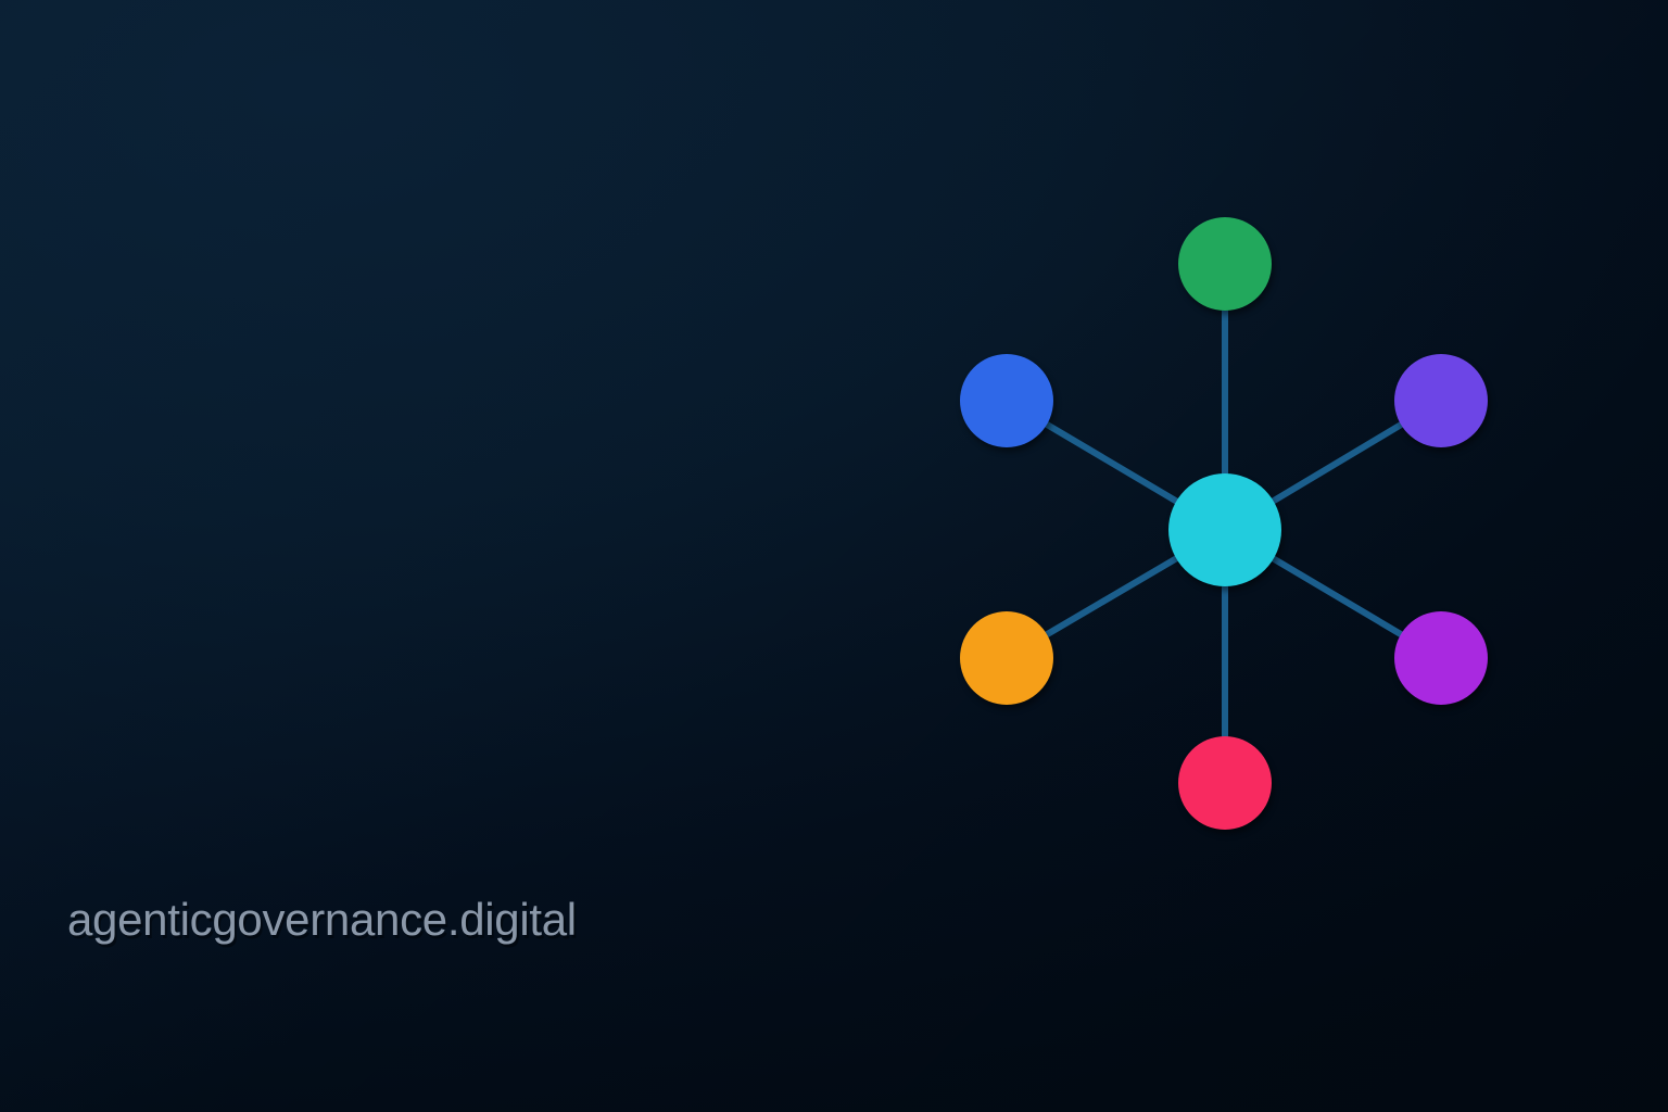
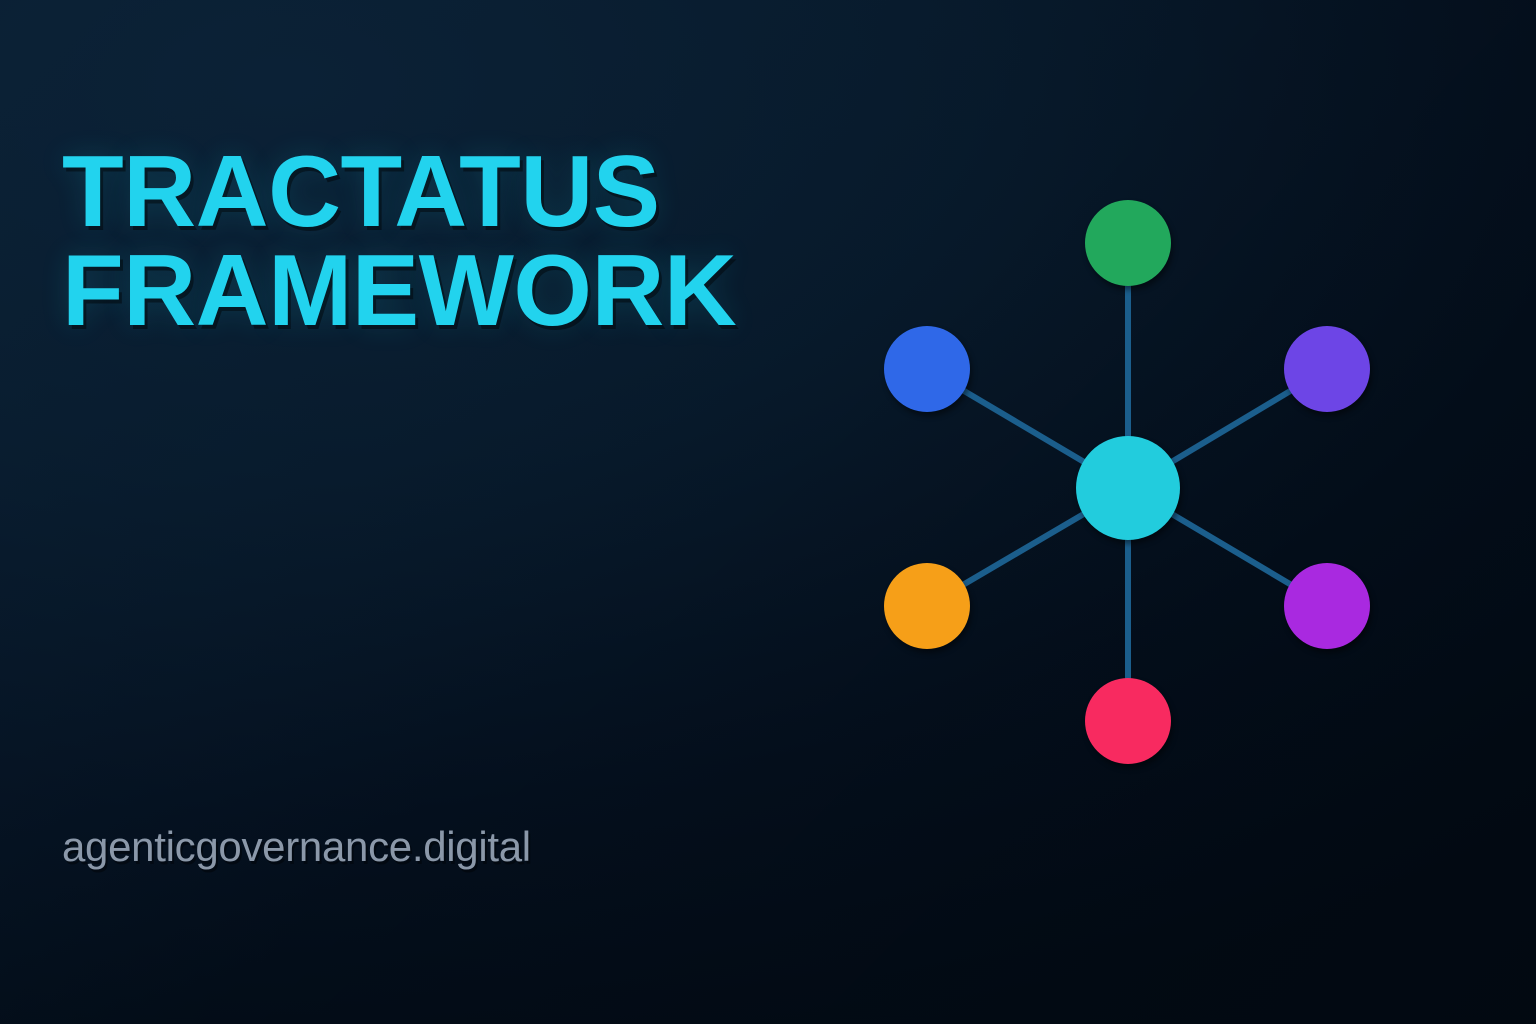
+ TRACTATUS
+ FRAMEWORK
  agenticgovernance.digital
